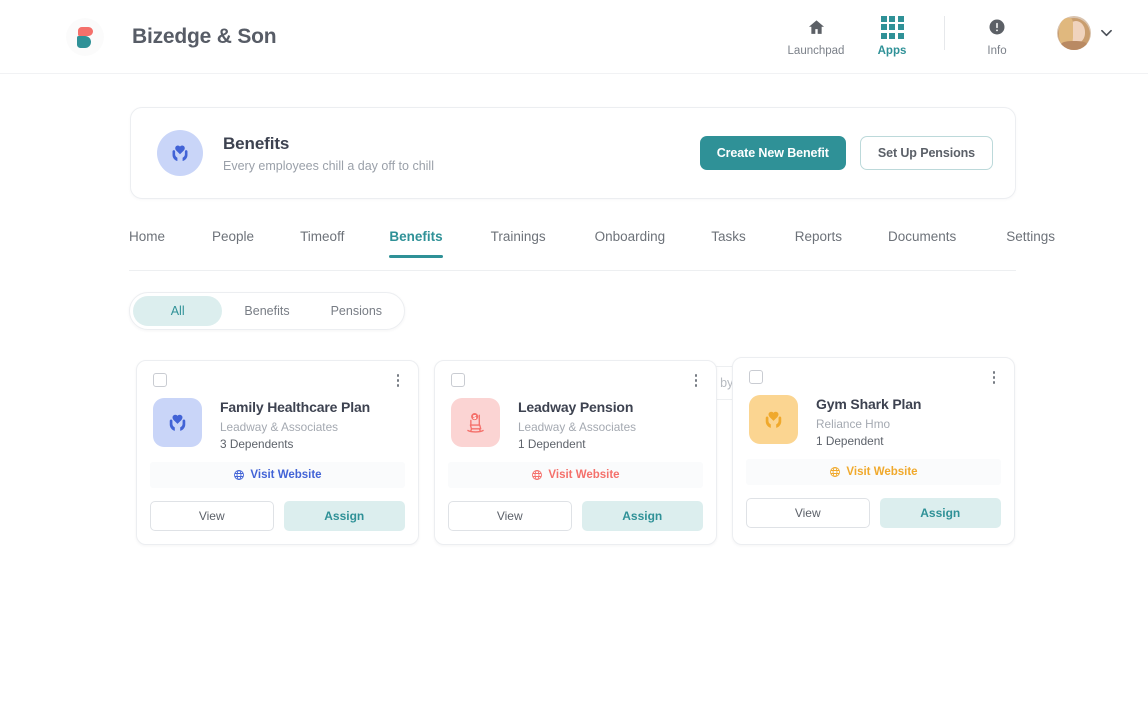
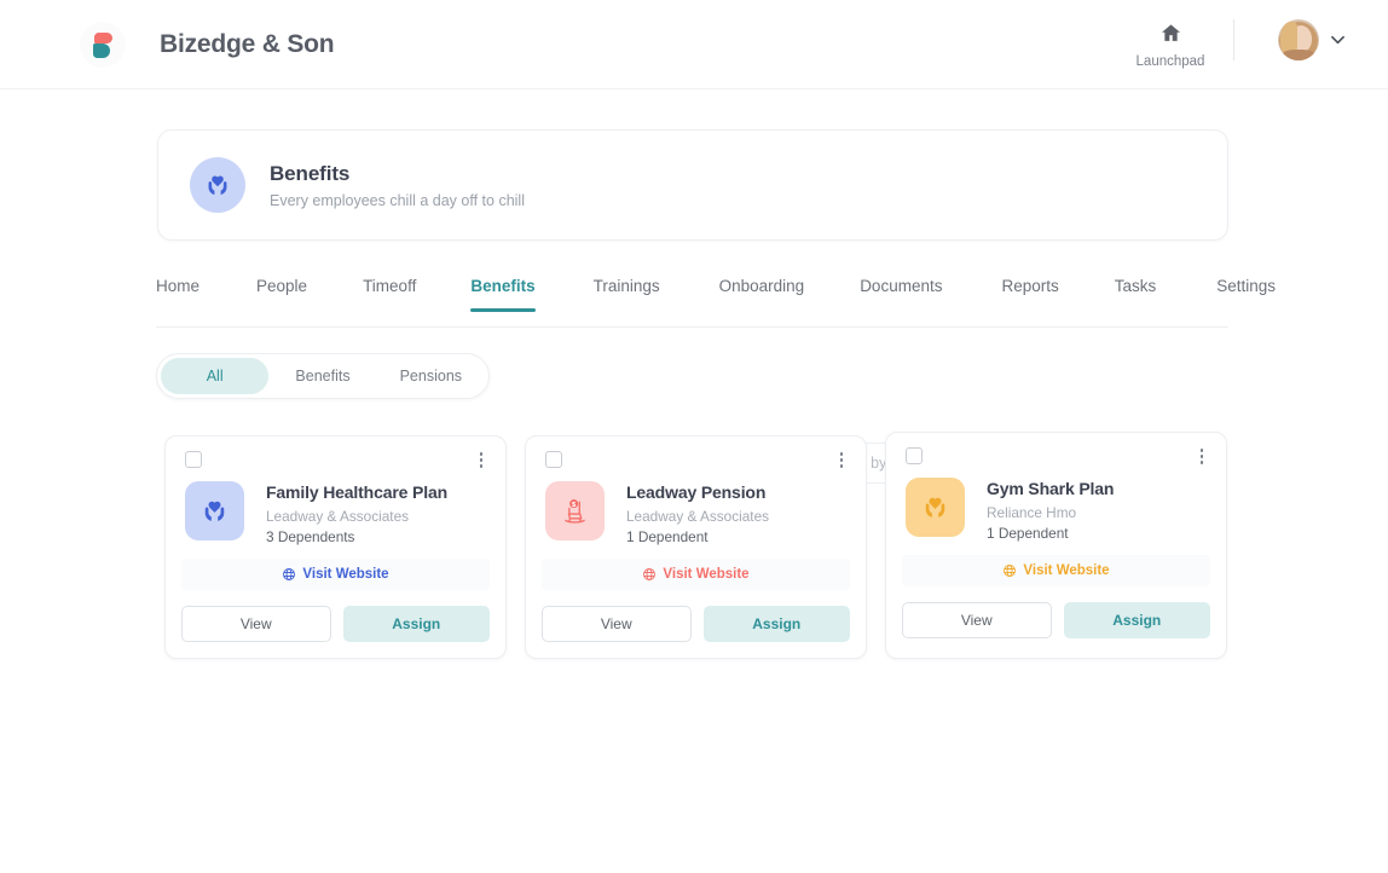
  Bizedge & Son
  Launchpad
- Apps
- Info
  Benefits
  Every employees chill a day off to chill
- Create New Benefit
- Set Up Pensions
  Home
  People
  Timeoff
  Benefits
  Trainings
  Onboarding
- Tasks
+ Documents
  Reports
- Documents
+ Tasks
  Settings
  All
  Benefits
  Pensions
  Family Healthcare Plan
  Leadway & Associates
  3 Dependents
  Visit Website
  View
  Assign
  Leadway Pension
  Leadway & Associates
  1 Dependent
  Visit Website
  View
  Assign
  Gym Shark Plan
  Reliance Hmo
  1 Dependent
  Visit Website
  View
  Assign
